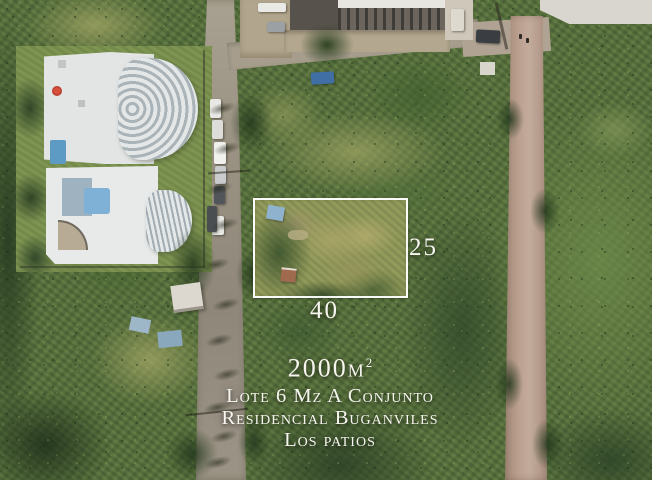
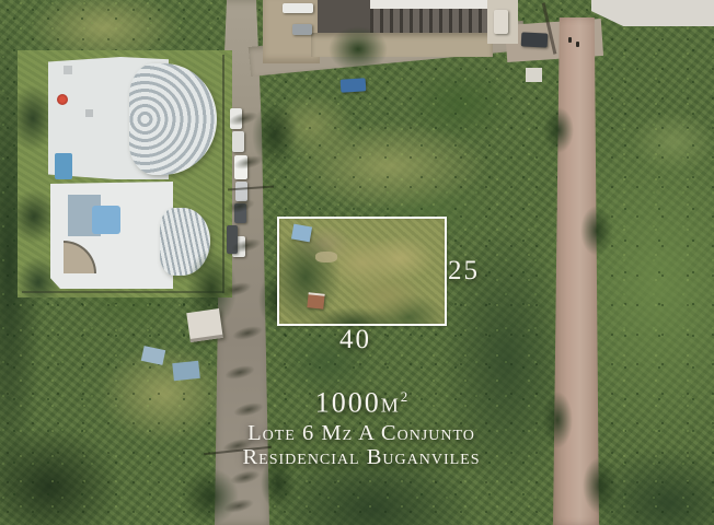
  25
  40
- 2000m2
+ 1000m2
  Lote 6 Mz A Conjunto
  Residencial Buganviles
- Los patios
